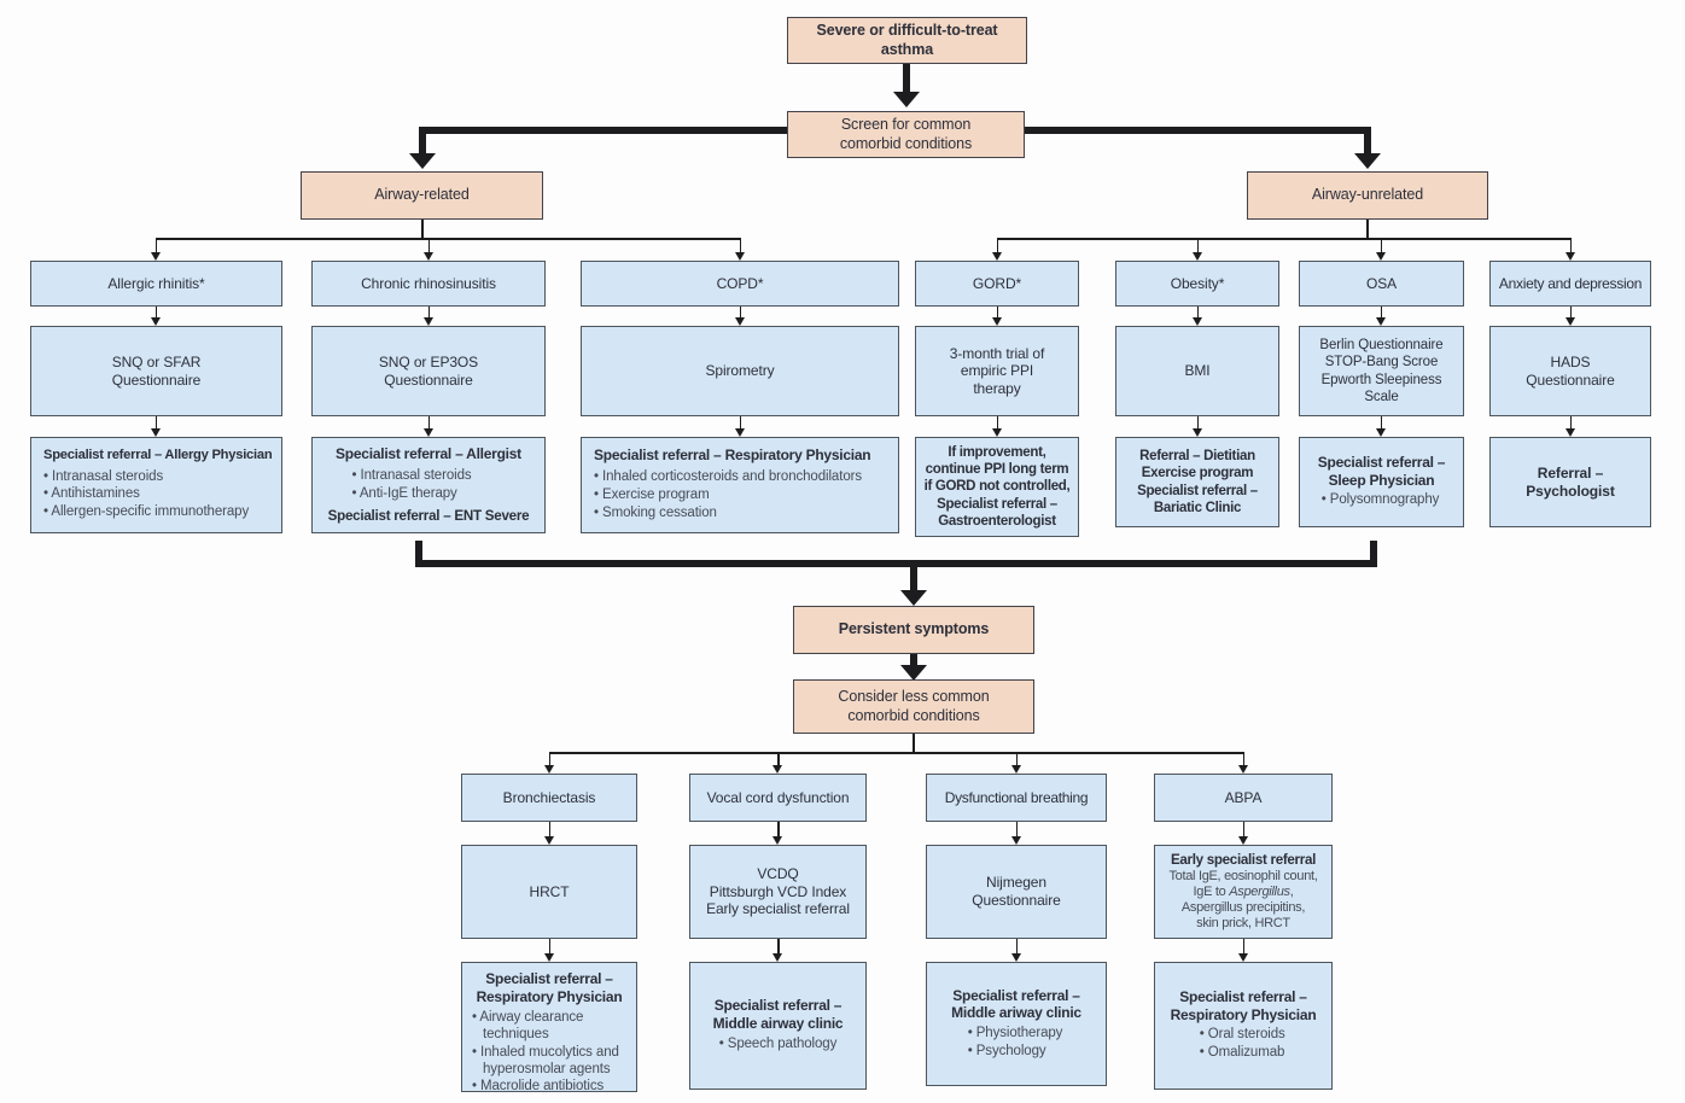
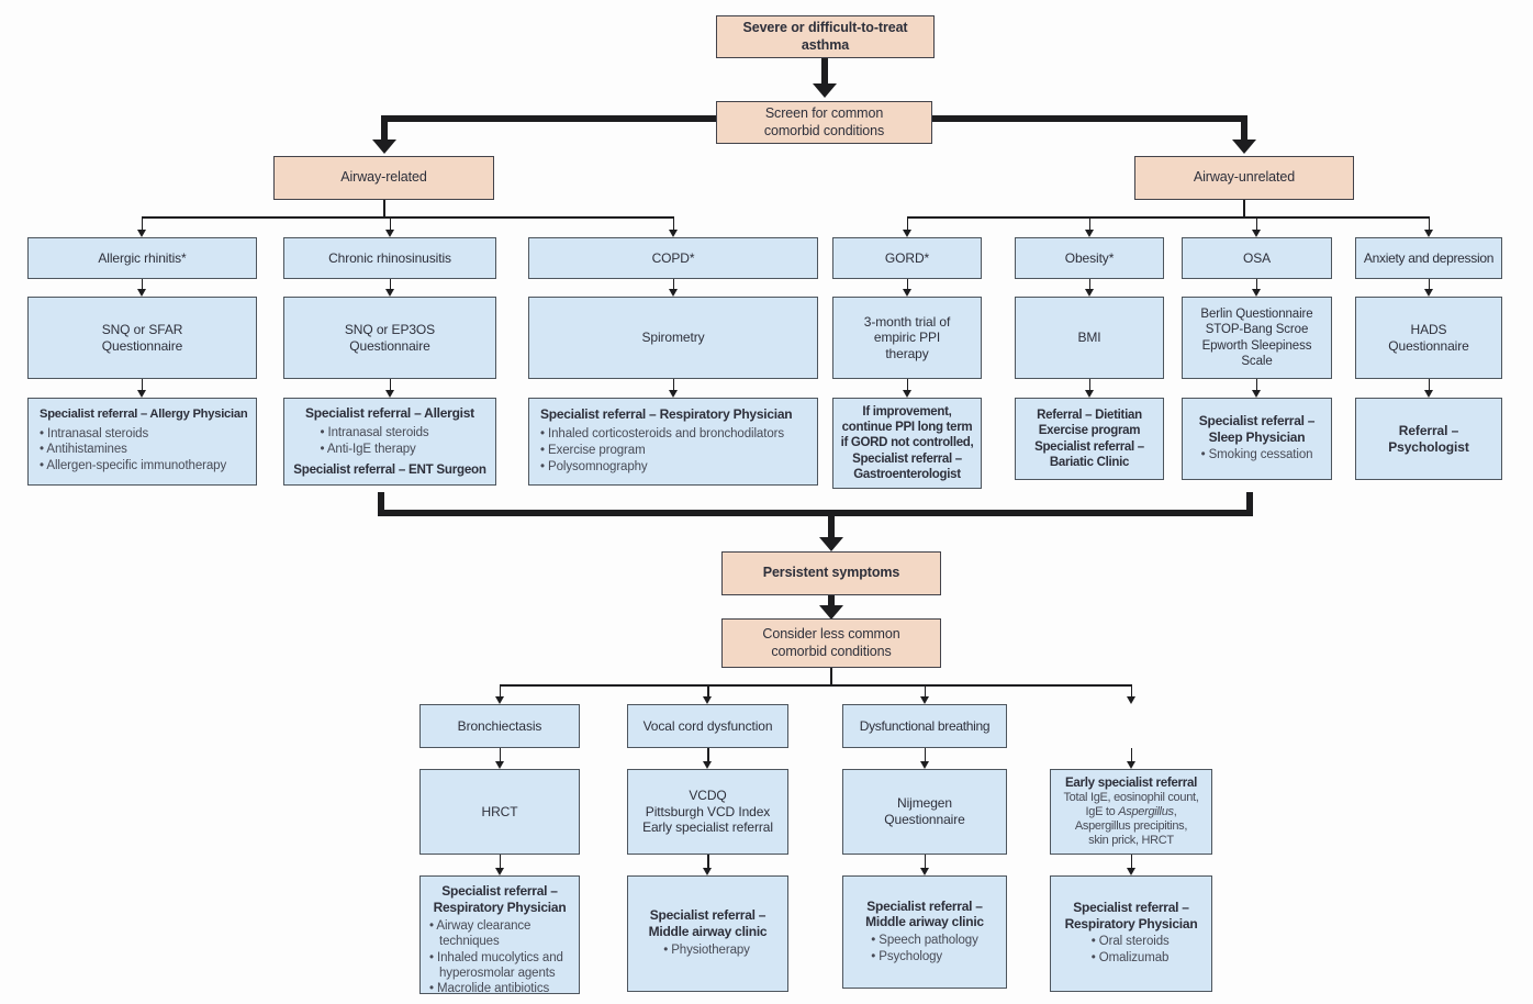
  Severe or difficult-to-treat asthma
  Screen for common
  comorbid conditions
  Airway-related
  Airway-unrelated
  Allergic rhinitis*
  Chronic rhinosinusitis
  COPD*
  GORD*
  Obesity*
  OSA
  Anxiety and depression
  SNQ or SFAR
  Questionnaire
  SNQ or EP3OS
  Questionnaire
  Spirometry
  3-month trial of
  empiric PPI
  therapy
  BMI
  Berlin Questionnaire
  STOP-Bang Scroe
  Epworth Sleepiness
  Scale
  HADS
  Questionnaire
  Specialist referral – Allergy Physician
  Intranasal steroids
  Antihistamines
  Allergen-specific immunotherapy
  Specialist referral – Allergist
  Intranasal steroids
  Anti-IgE therapy
- Specialist referral – ENT Severe
+ Specialist referral – ENT Surgeon
  Specialist referral – Respiratory Physician
  Inhaled corticosteroids and bronchodilators
  Exercise program
- Smoking cessation
+ Polysomnography
  If improvement,
  continue PPI long term
  if GORD not controlled,
  Specialist referral –
  Gastroenterologist
  Referral – Dietitian
  Exercise program
  Specialist referral –
  Bariatic Clinic
  Specialist referral –
  Sleep Physician
- Polysomnography
+ Smoking cessation
  Referral –
  Psychologist
  Persistent symptoms
  Consider less common
  comorbid conditions
  Bronchiectasis
  Vocal cord dysfunction
  Dysfunctional breathing
- ABPA
  HRCT
  VCDQ
  Pittsburgh VCD Index
  Early specialist referral
  Nijmegen
  Questionnaire
  Early specialist referral
  Total IgE, eosinophil count,
  IgE to Aspergillus,
  Aspergillus precipitins,
  skin prick, HRCT
  Specialist referral –
  Respiratory Physician
  Airway clearance techniques
  Inhaled mucolytics and hyperosmolar agents
  Macrolide antibiotics
  Specialist referral –
  Middle airway clinic
- Speech pathology
+ Physiotherapy
  Specialist referral –
  Middle ariway clinic
- Physiotherapy
+ Speech pathology
  Psychology
  Specialist referral –
  Respiratory Physician
  Oral steroids
  Omalizumab
